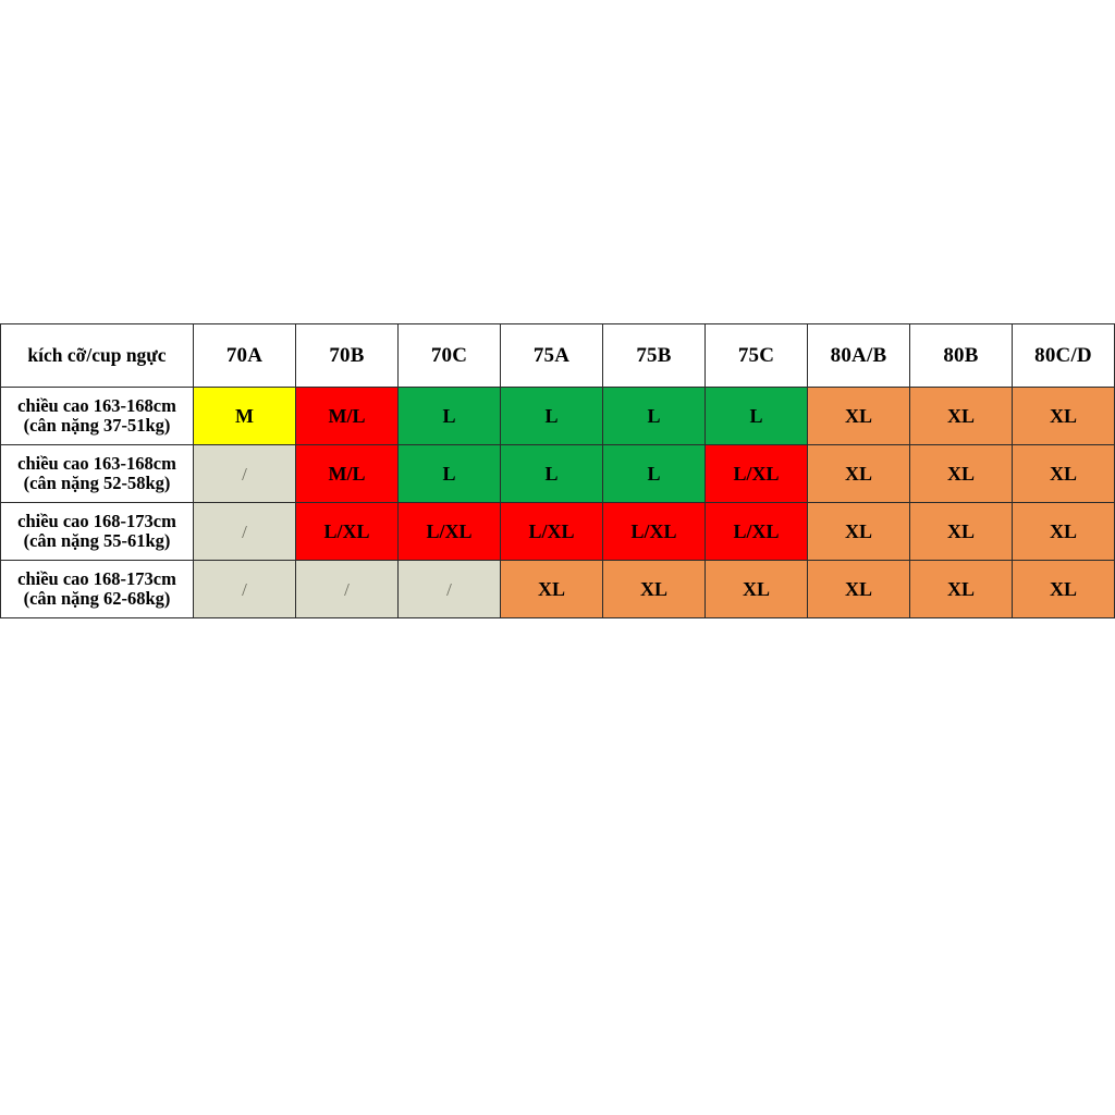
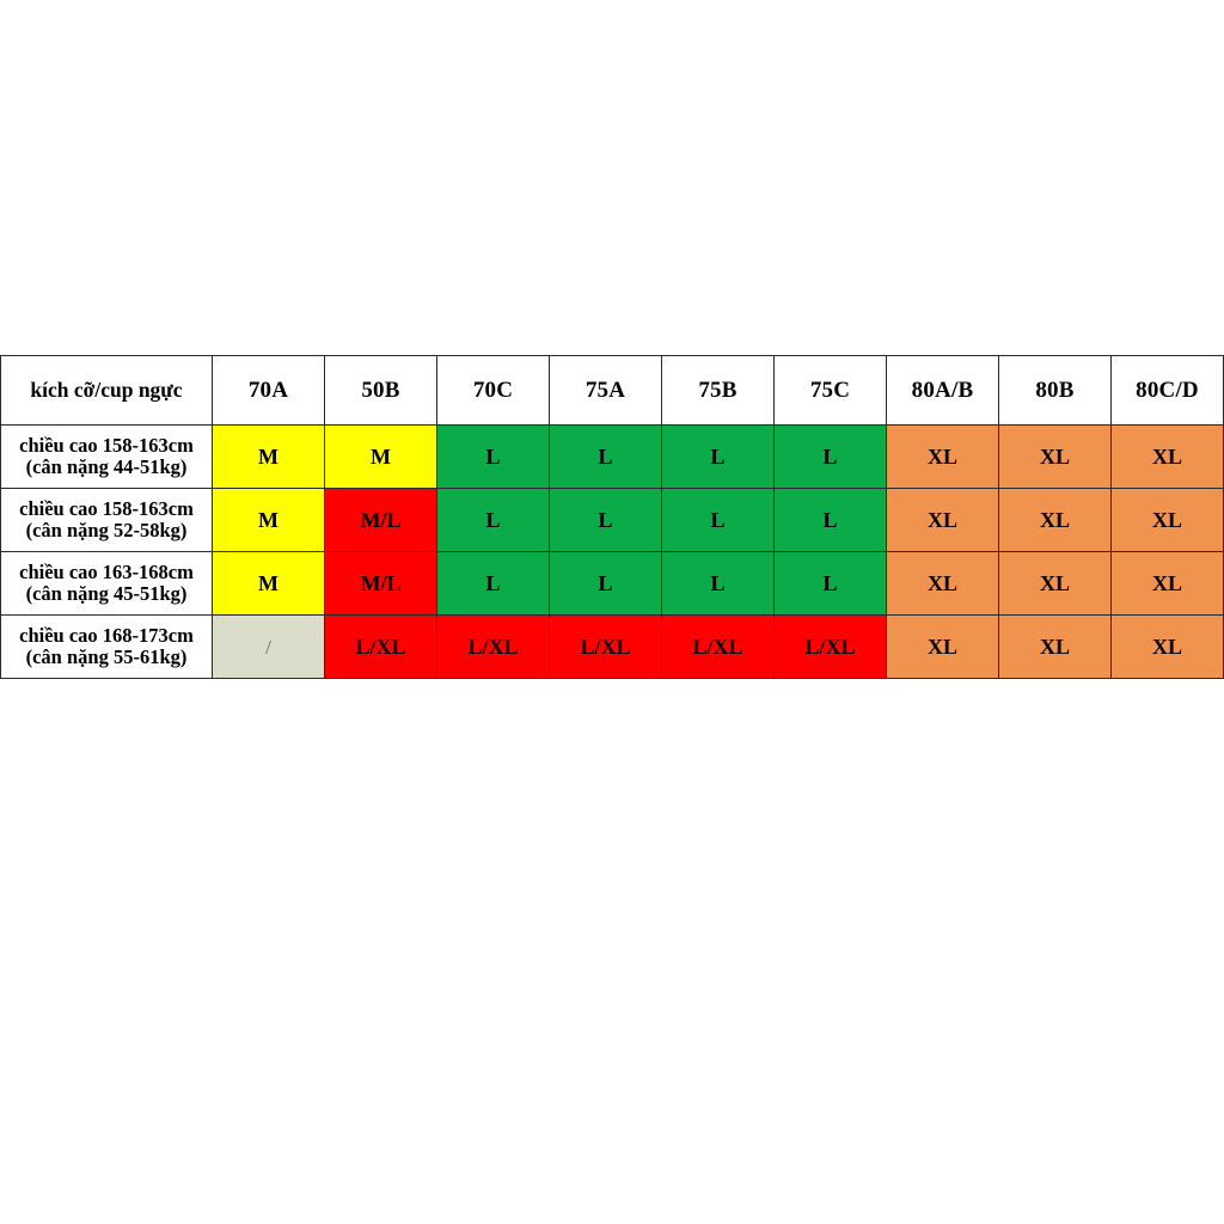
- kích cỡ/cup ngực	70A	70B	70C	75A	75B	75C	80A/B	80B	80C/D
+ kích cỡ/cup ngực	70A	50B	70C	75A	75B	75C	80A/B	80B	80C/D
+ chiều cao 158-163cm(cân nặng 44-51kg)	M	M	L	L	L	L	XL	XL	XL
+ chiều cao 158-163cm(cân nặng 52-58kg)	M	M/L	L	L	L	L	XL	XL	XL
- chiều cao 163-168cm(cân nặng 37-51kg)	M	M/L	L	L	L	L	XL	XL	XL
+ chiều cao 163-168cm(cân nặng 45-51kg)	M	M/L	L	L	L	L	XL	XL	XL
- chiều cao 163-168cm(cân nặng 52-58kg)	/	M/L	L	L	L	L/XL	XL	XL	XL
  chiều cao 168-173cm(cân nặng 55-61kg)	/	L/XL	L/XL	L/XL	L/XL	L/XL	XL	XL	XL
- chiều cao 168-173cm(cân nặng 62-68kg)	/	/	/	XL	XL	XL	XL	XL	XL
